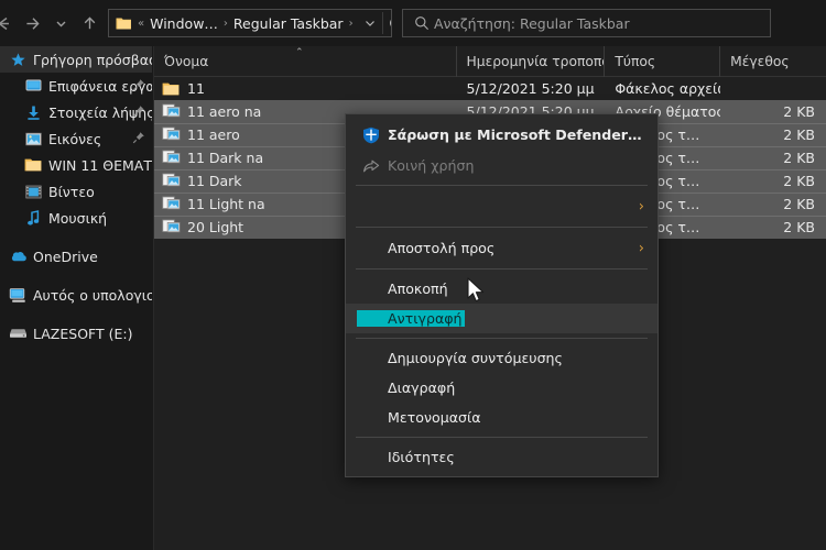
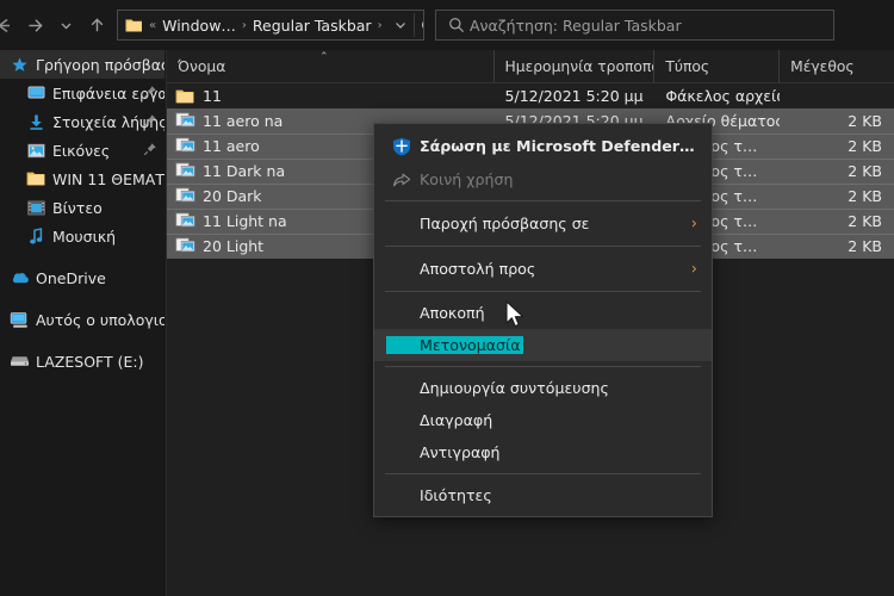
  «
  Window…
  ›
  Regular Taskbar
  ›
  Αναζήτηση: Regular Taskbar
  Γρήγορη πρόσβα
  Επιφάνεια εργα
  Στοιχεία λήψης
  Εικόνες
  WIN 11 ΘΕΜΑΤ
  Βίντεο
  Μουσική
  OneDrive
  Αυτός ο υπολογισ
  LAZESOFT (E:)
  Όνομα
  ⌃
  Ημερομηνία τροποπ
  Τύπος
  Μέγεθος
  11
  5/12/2021 5:20 μμ
  Φάκελος αρχεί
  11 aero na
  5/12/2021 5:20 μμ
  Αρχείο θέματος
  2 KB
  11 aero
  2 KB
  11 Dark na
  2 KB
- 11 Dark
+ 20 Dark
  2 KB
  11 Light na
  2 KB
  20 Light
  2 KB
  Σάρωση με Microsoft Defender…
  Κοινή χρήση
+ Παροχή πρόσβασης σε
  ›
  Αποστολή προς
  ›
  Αποκοπή
- Αντιγραφή
+ Μετονομασία
  Δημιουργία συντόμευσης
  Διαγραφή
- Μετονομασία
+ Αντιγραφή
  Ιδιότητες
